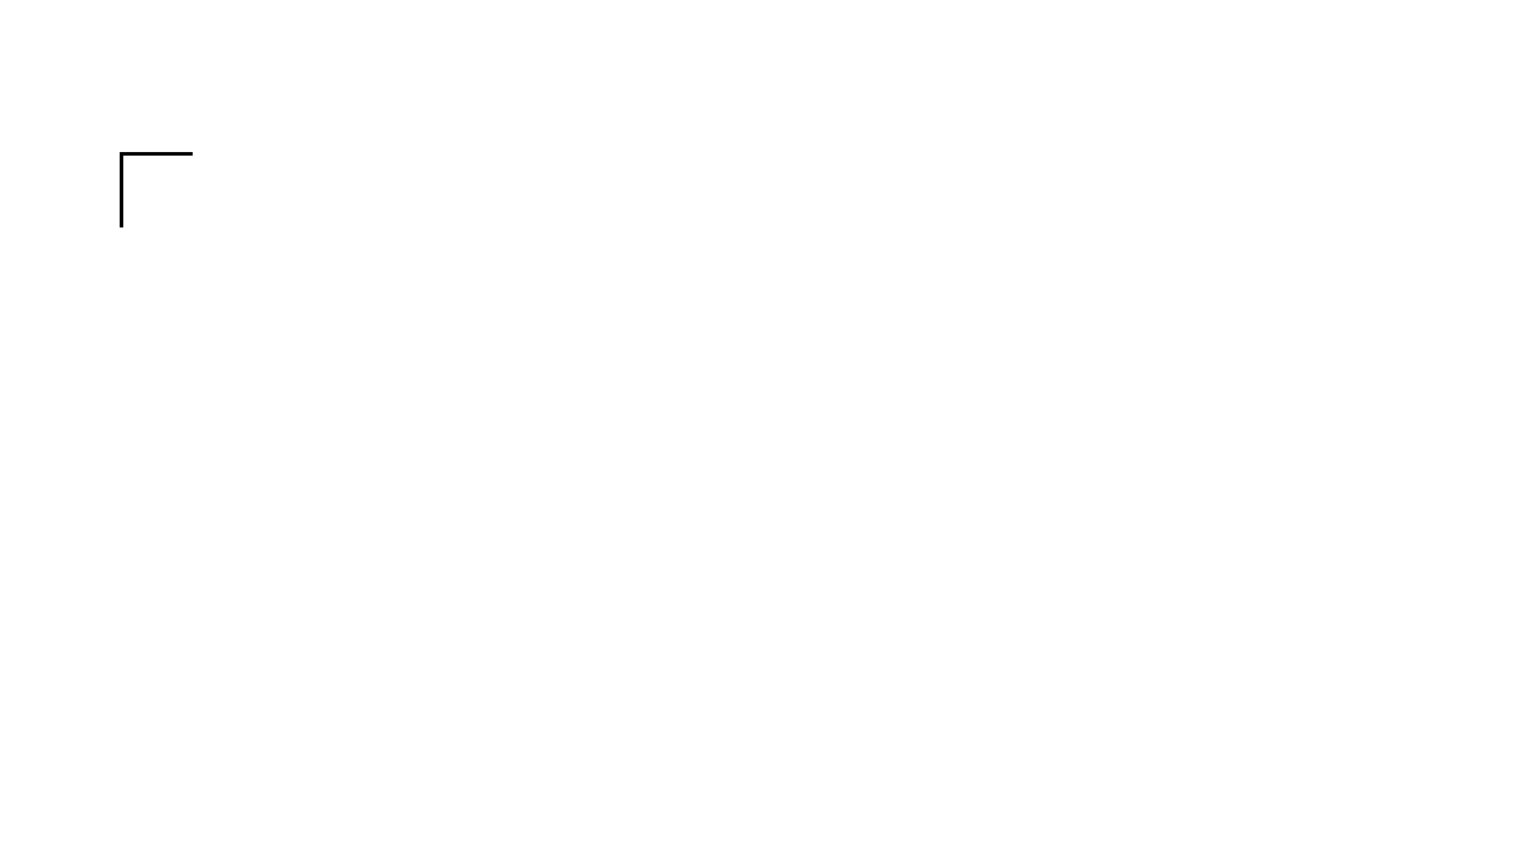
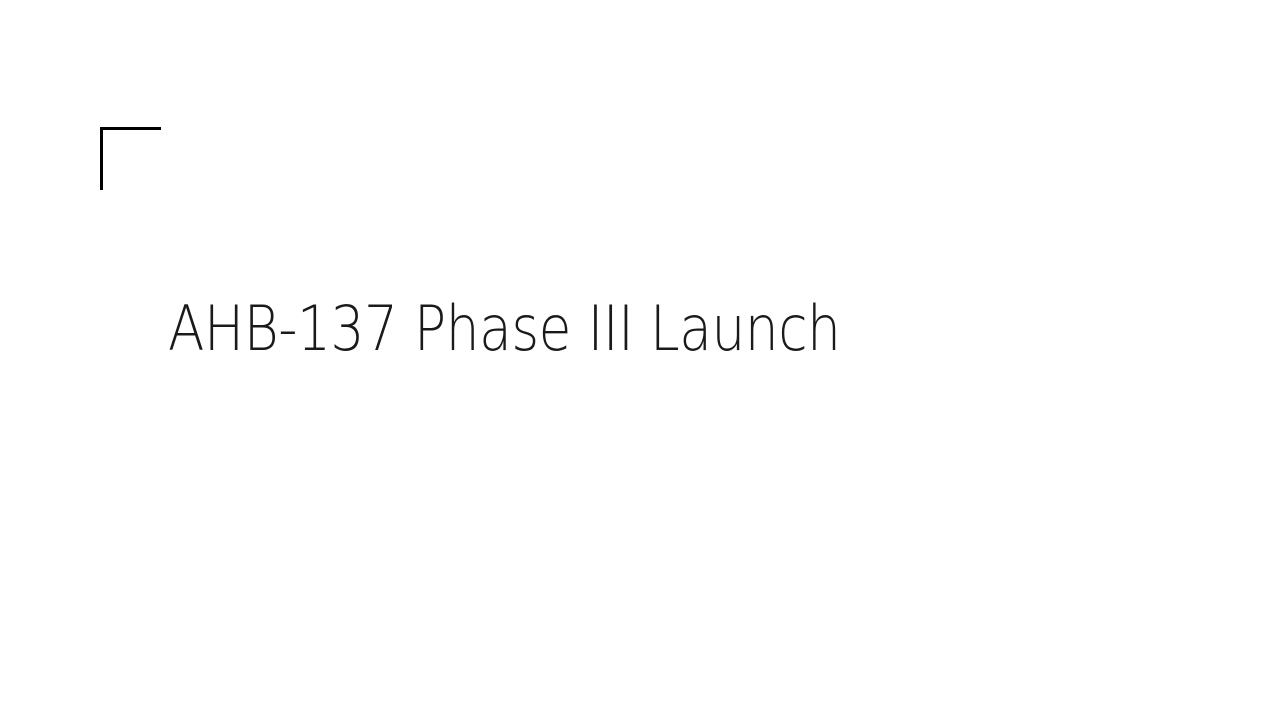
+ AHB-137 Phase III Launch
